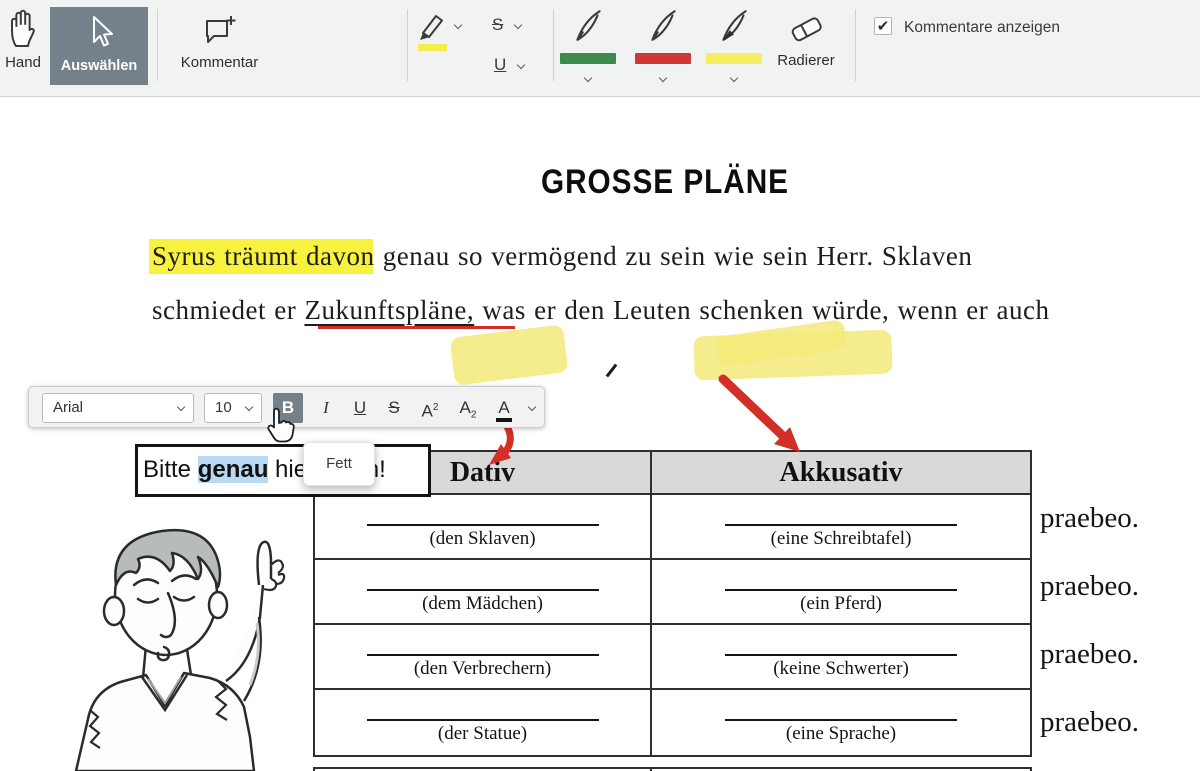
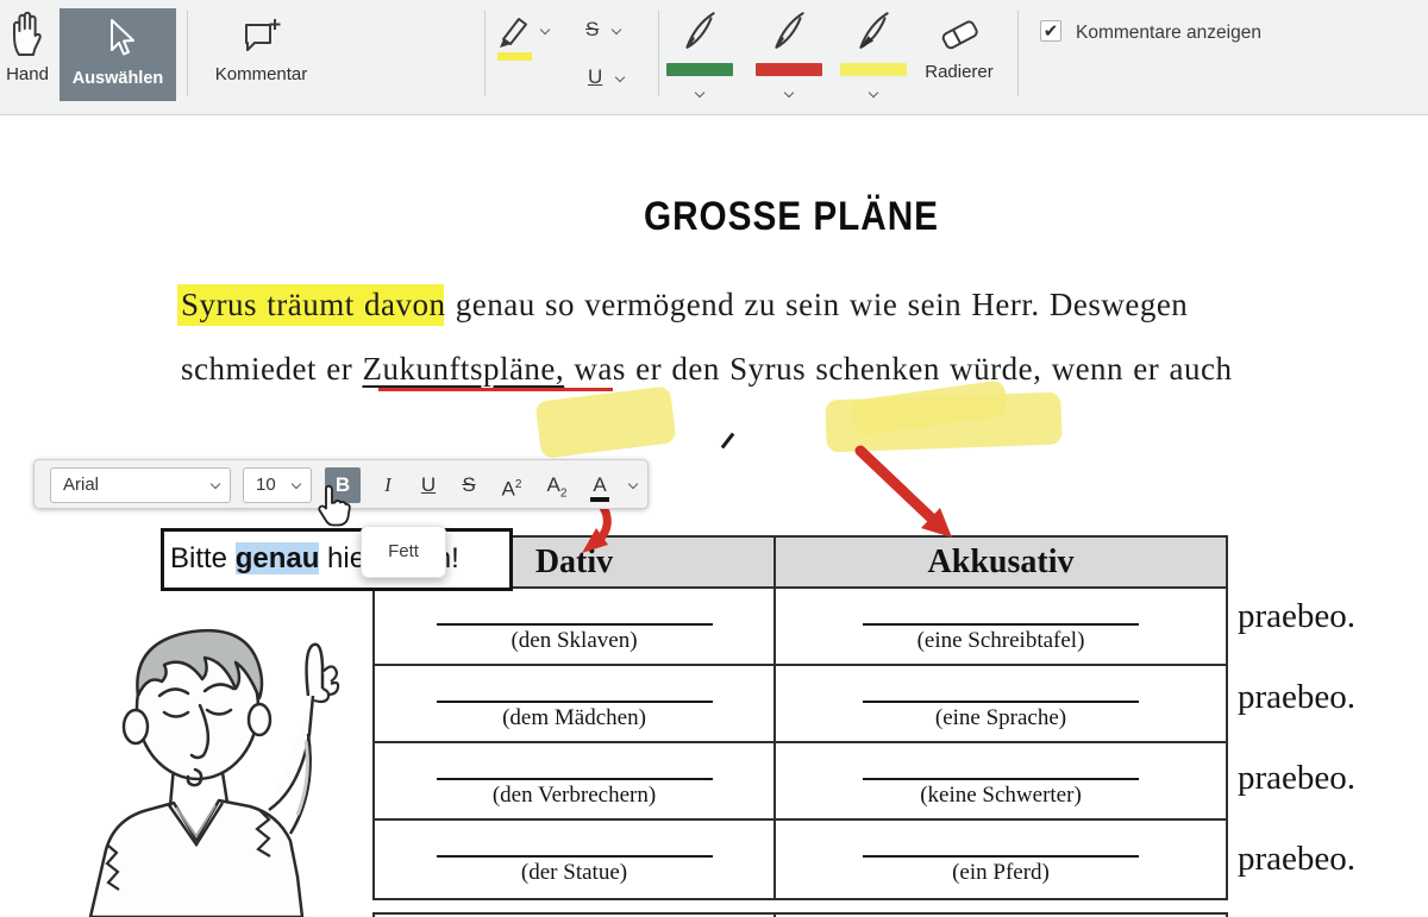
  Hand
  Auswählen
  Kommentar
  S
  U
  Radierer
  ✔
  Kommentare anzeigen
  GROSSE PLÄNE
- Syrus träumt davon genau so vermögend zu sein wie sein Herr. Sklaven
+ Syrus träumt davon genau so vermögend zu sein wie sein Herr. Deswegen
- schmiedet er Zukunftspläne, was er den Leuten schenken würde, wenn er auch
+ schmiedet er Zukunftspläne, was er den Syrus schenken würde, wenn er auch
  Arial
  10
  B
  I
  U
  S
  A2
  A2
  A
  Bitte genau hie !
  Fett
  Dativ
  Akkusativ
  (den Sklaven)
  (eine Schreibtafel)
  (dem Mädchen)
- (ein Pferd)
+ (eine Sprache)
  (den Verbrechern)
  (keine Schwerter)
  (der Statue)
- (eine Sprache)
+ (ein Pferd)
  praebeo.
  praebeo.
  praebeo.
  praebeo.
